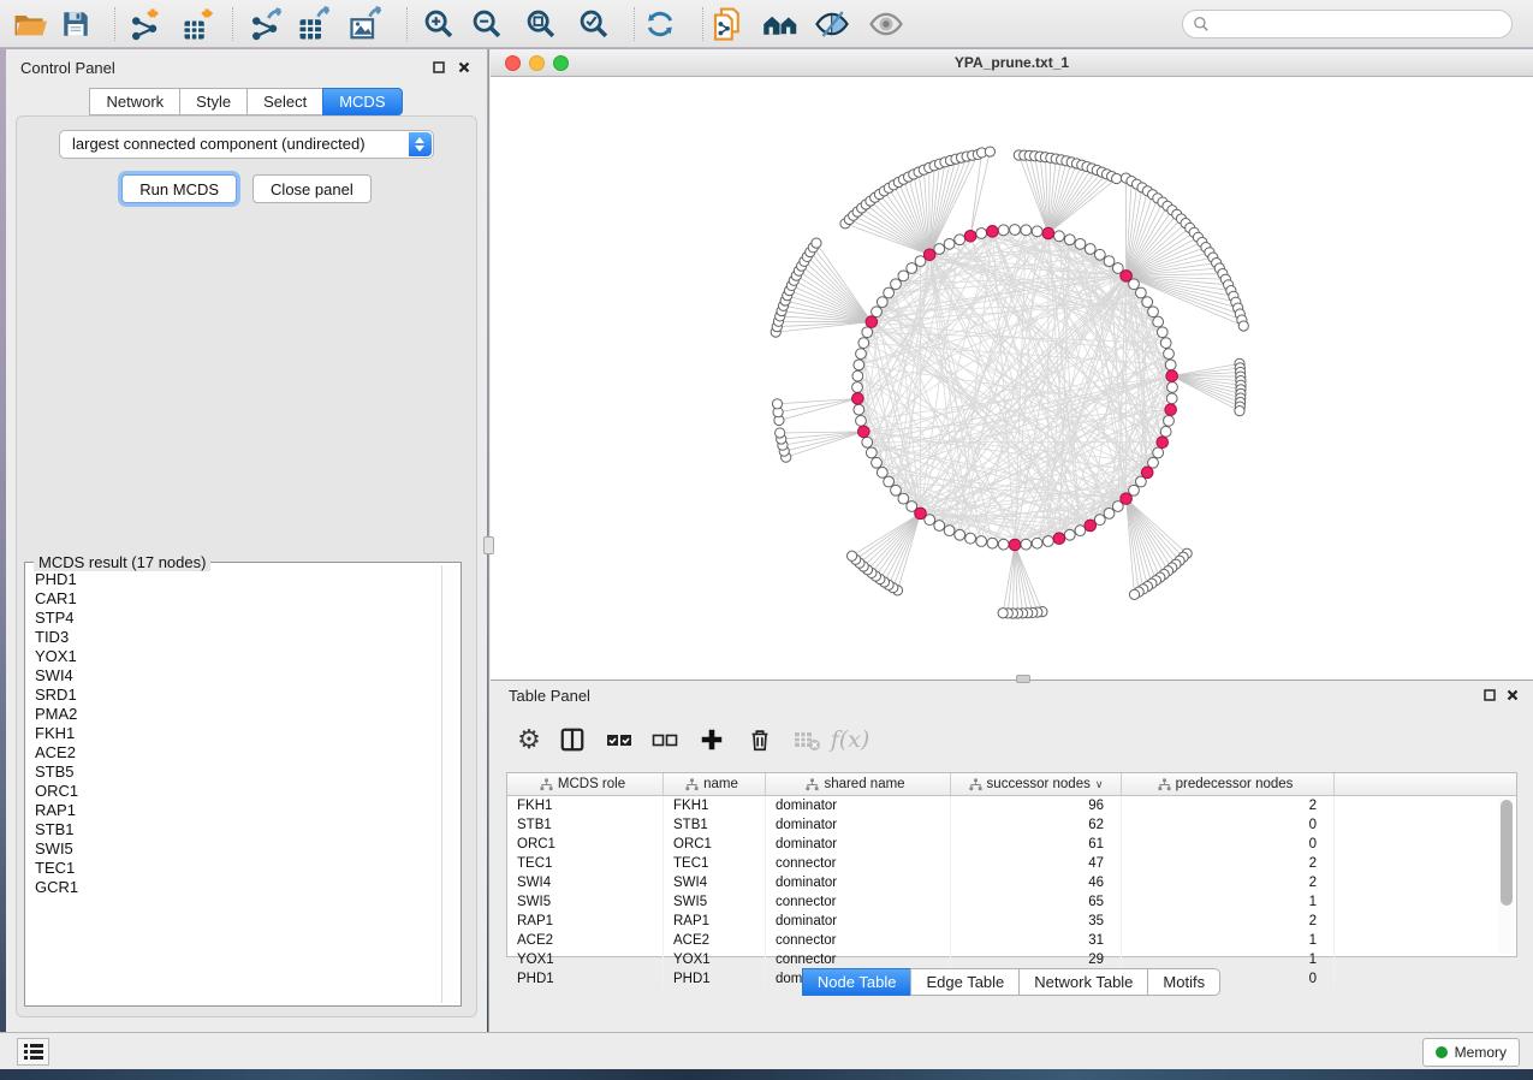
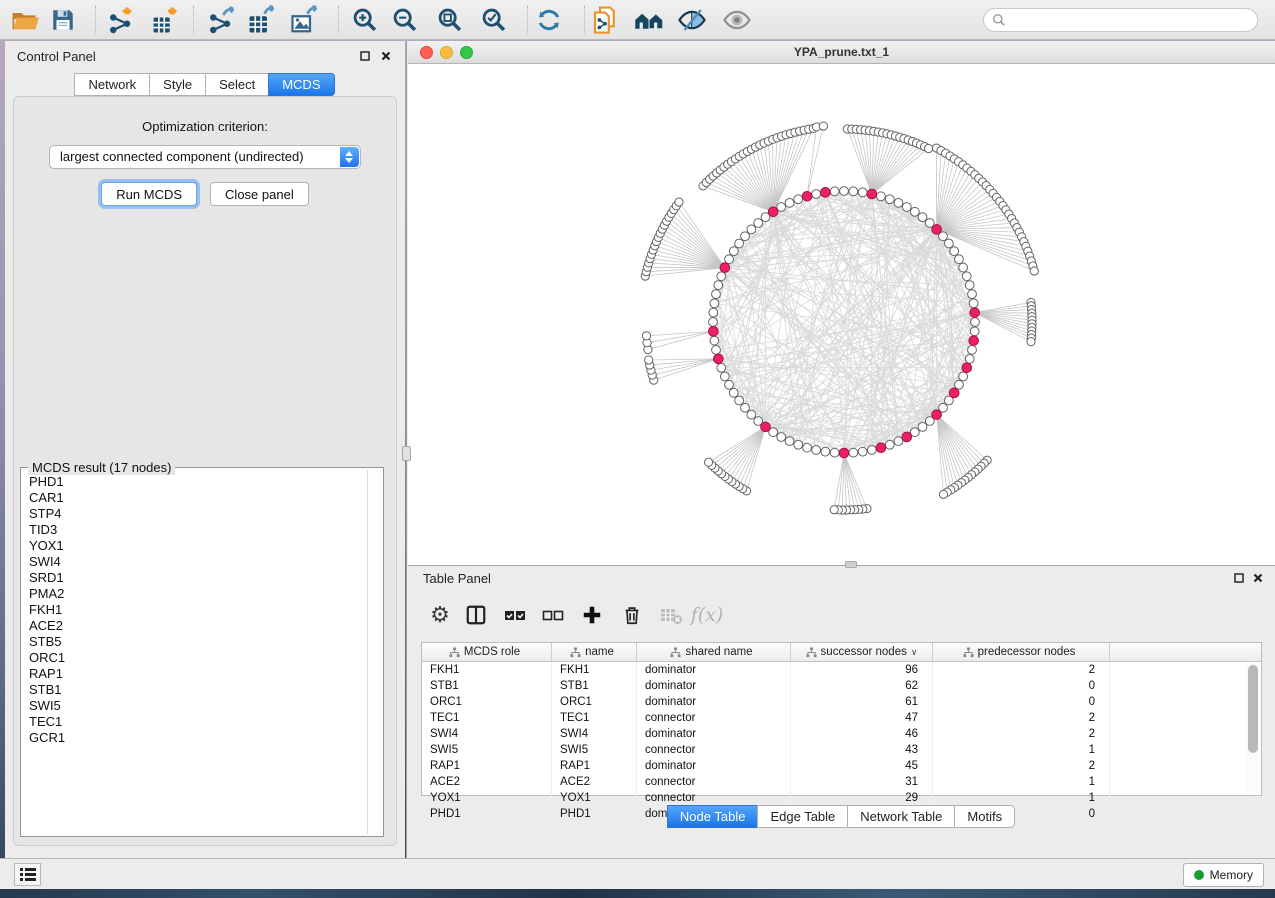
  Control Panel
  Network
  Style
  Select
  MCDS
+ Optimization criterion:
  largest connected component (undirected)
  Run MCDS
  Close panel
  MCDS result (17 nodes)
  PHD1
  CAR1
  STP4
  TID3
  YOX1
  SWI4
  SRD1
  PMA2
  FKH1
  ACE2
  STB5
  ORC1
  RAP1
  STB1
  SWI5
  TEC1
  GCR1
  YPA_prune.txt_1
  Table Panel
  ⚙
  f(x)
  MCDS role
  name
  shared name
  successor nodes
  ∨
  predecessor nodes
  FKH1
  FKH1
  dominator
  96
  2
  STB1
  STB1
  dominator
  62
  0
  ORC1
  ORC1
  dominator
  61
  0
  TEC1
  TEC1
  connector
  47
  2
  SWI4
  SWI4
  dominator
  46
  2
  SWI5
  SWI5
  connector
- 65
+ 43
  1
  RAP1
  RAP1
  dominator
- 35
+ 45
  2
  ACE2
  ACE2
  connector
  31
  1
  YOX1
  YOX1
  connector
  29
  1
  PHD1
  PHD1
  0
  Node Table
  Edge Table
  Network Table
  Motifs
  Memory
